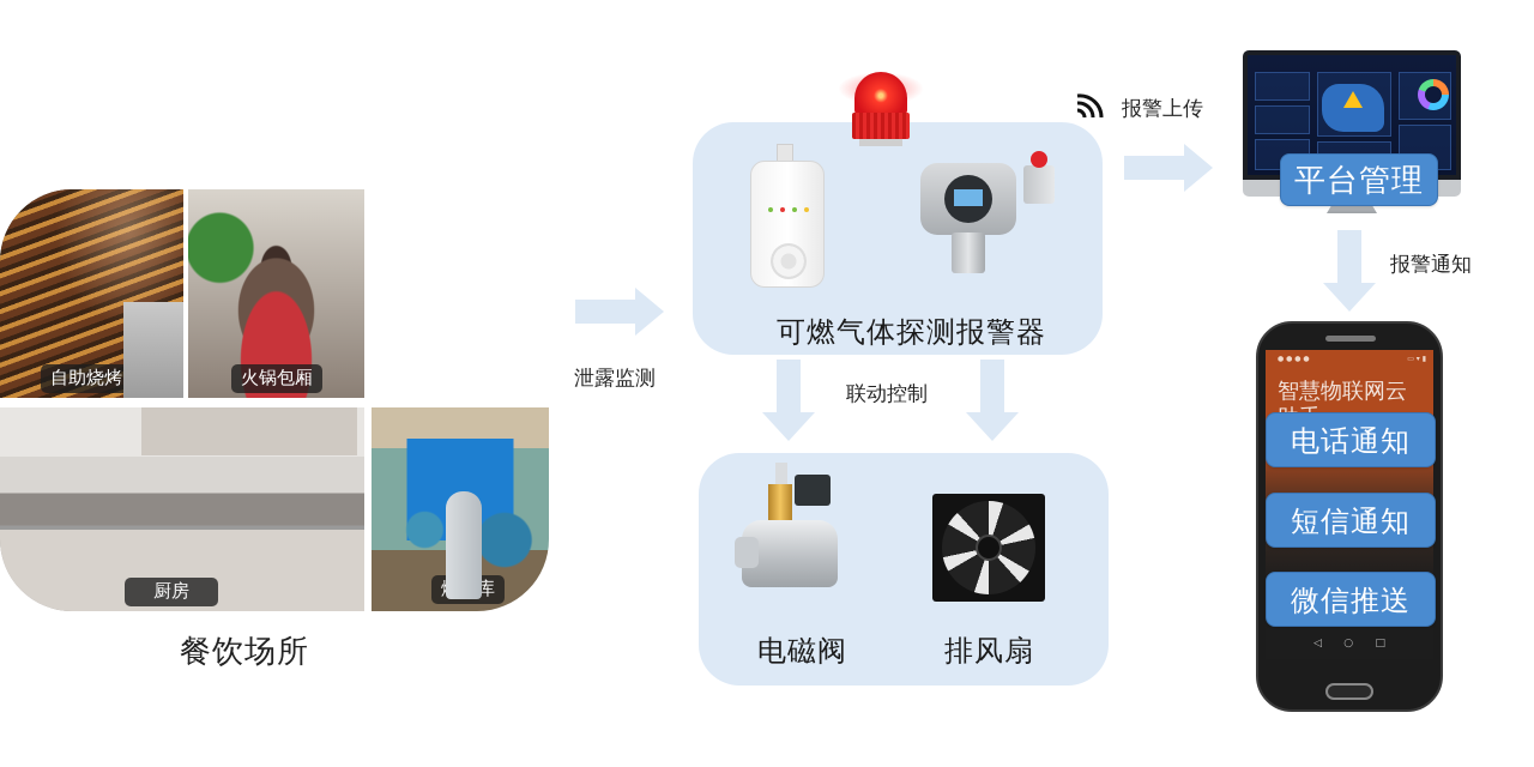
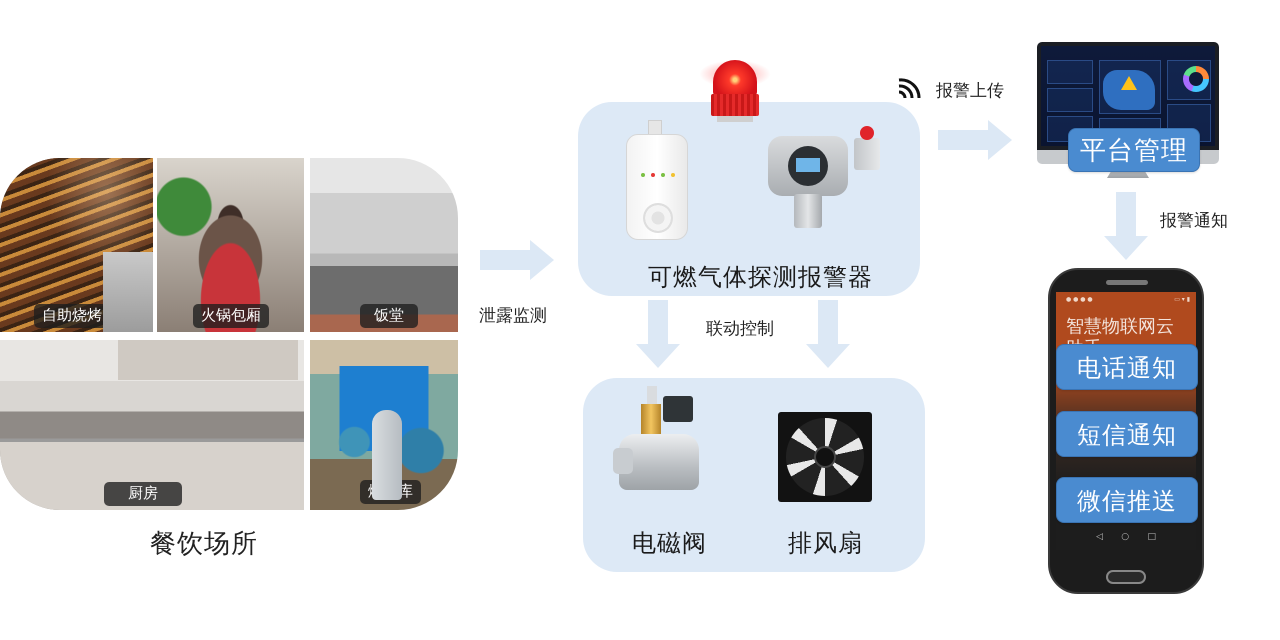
  自助烧烤
  火锅包厢
+ 饭堂
  厨房
  餐饮场所
  泄露监测
  可燃气体探测报警器
  联动控制
  电磁阀
  排风扇
  报警上传
  平台管理
  报警通知
  智慧物联网云
  ◁
  ○
  □
  电话通知
  短信通知
  微信推送
